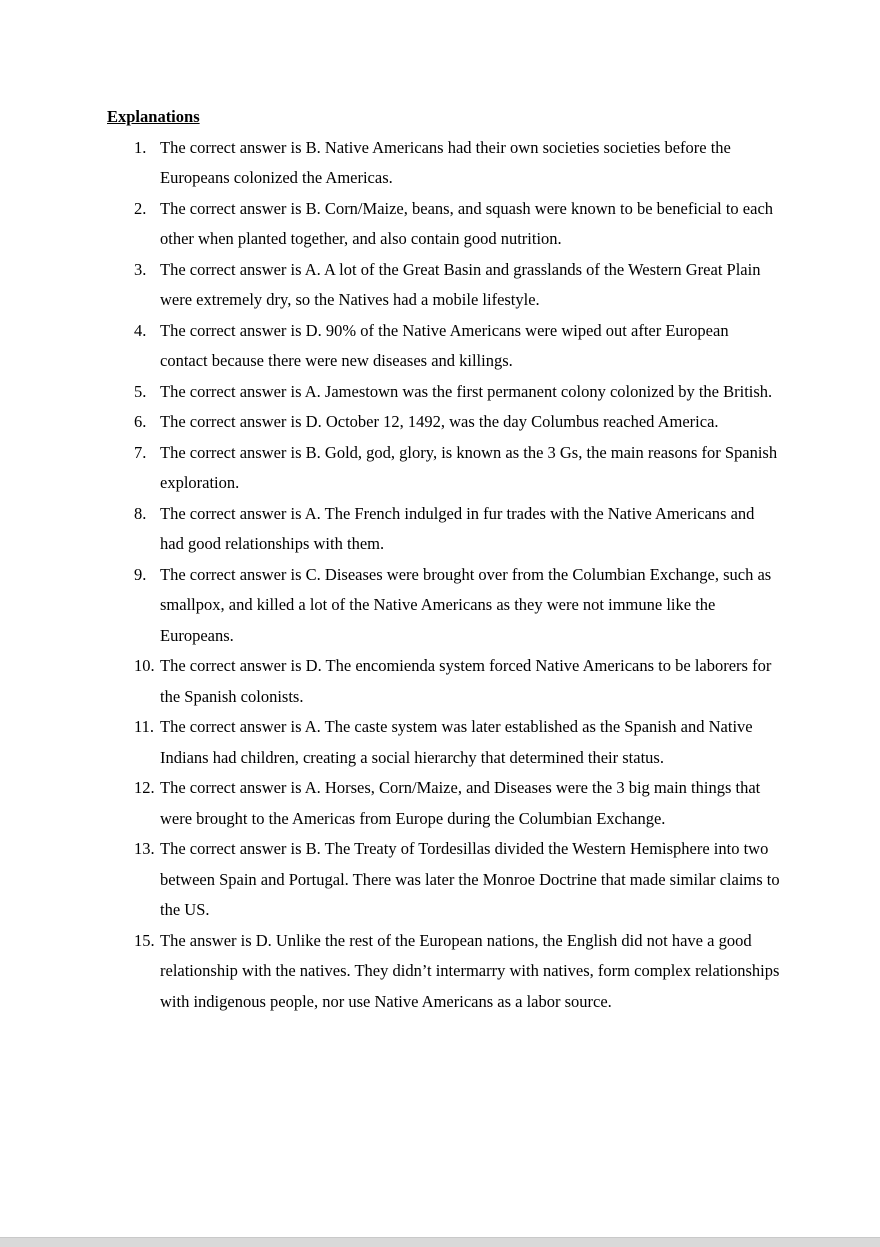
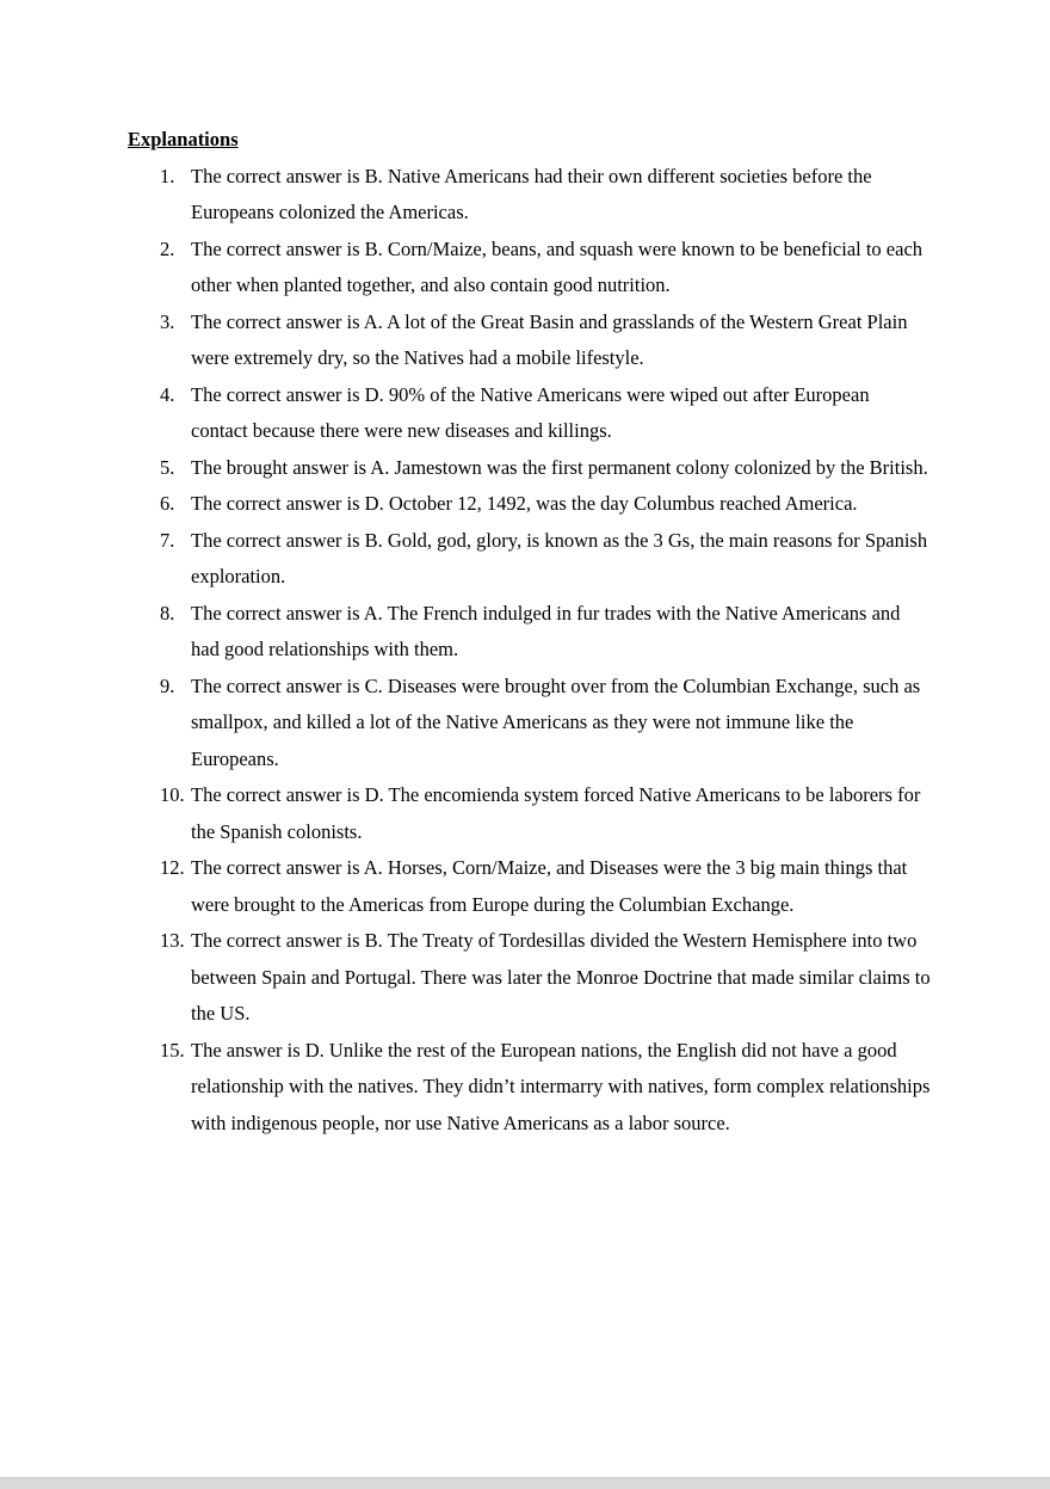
  Explanations
  1.
- The correct answer is B. Native Americans had their own societies societies before the Europeans colonized the Americas.
+ The correct answer is B. Native Americans had their own different societies before the Europeans colonized the Americas.
  2.
  The correct answer is B. Corn/Maize, beans, and squash were known to be beneficial to each other when planted together, and also contain good nutrition.
  3.
  The correct answer is A. A lot of the Great Basin and grasslands of the Western Great Plain were extremely dry, so the Natives had a mobile lifestyle.
  4.
  The correct answer is D. 90% of the Native Americans were wiped out after European contact because there were new diseases and killings.
  5.
- The correct answer is A. Jamestown was the first permanent colony colonized by the British.
+ The brought answer is A. Jamestown was the first permanent colony colonized by the British.
  6.
  The correct answer is D. October 12, 1492, was the day Columbus reached America.
  7.
  The correct answer is B. Gold, god, glory, is known as the 3 Gs, the main reasons for Spanish exploration.
  8.
  The correct answer is A. The French indulged in fur trades with the Native Americans and had good relationships with them.
  9.
  The correct answer is C. Diseases were brought over from the Columbian Exchange, such as smallpox, and killed a lot of the Native Americans as they were not immune like the Europeans.
  10.
  The correct answer is D. The encomienda system forced Native Americans to be laborers for the Spanish colonists.
- 11.
- The correct answer is A. The caste system was later established as the Spanish and Native Indians had children, creating a social hierarchy that determined their status.
  12.
  The correct answer is A. Horses, Corn/Maize, and Diseases were the 3 big main things that were brought to the Americas from Europe during the Columbian Exchange.
  13.
  The correct answer is B. The Treaty of Tordesillas divided the Western Hemisphere into two between Spain and Portugal. There was later the Monroe Doctrine that made similar claims to the US.
  15.
  The answer is D. Unlike the rest of the European nations, the English did not have a good relationship with the natives. They didn’t intermarry with natives, form complex relationships with indigenous people, nor use Native Americans as a labor source.
